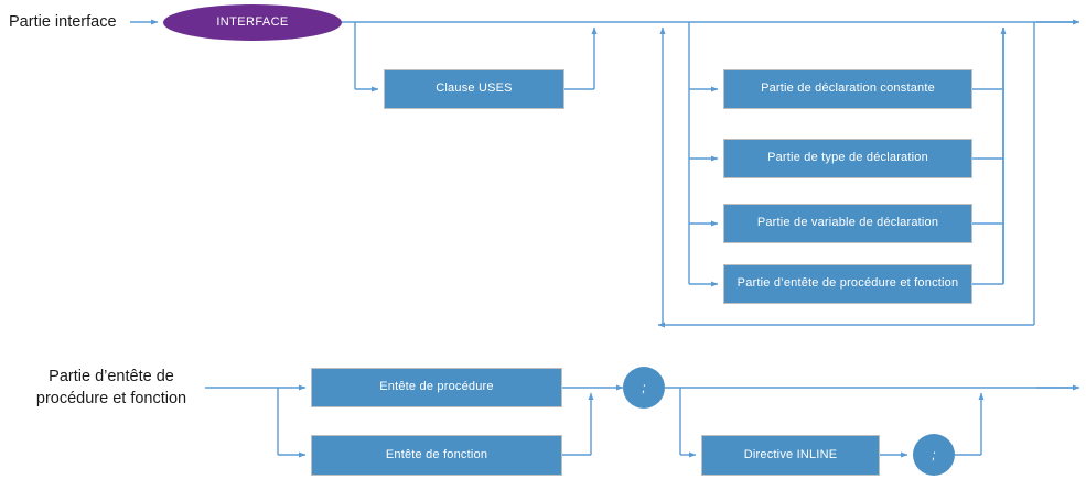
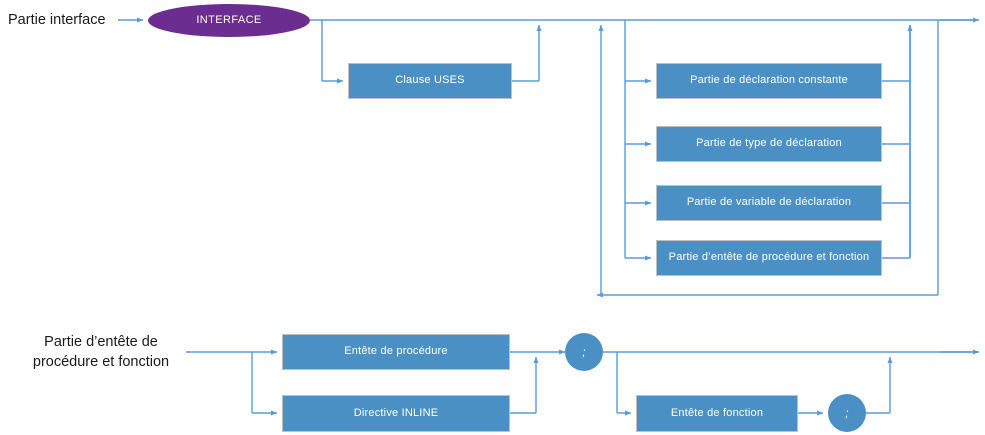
  Partie interface
  INTERFACE
  Clause USES
  Partie de déclaration constante
  Partie de type de déclaration
  Partie de variable de déclaration
  Partie d’entête de procédure et fonction
  Partie d’entête de
  procédure et fonction
  Entête de procédure
- Entête de fonction
+ Directive INLINE
  ;
- Directive INLINE
+ Entête de fonction
  ;
